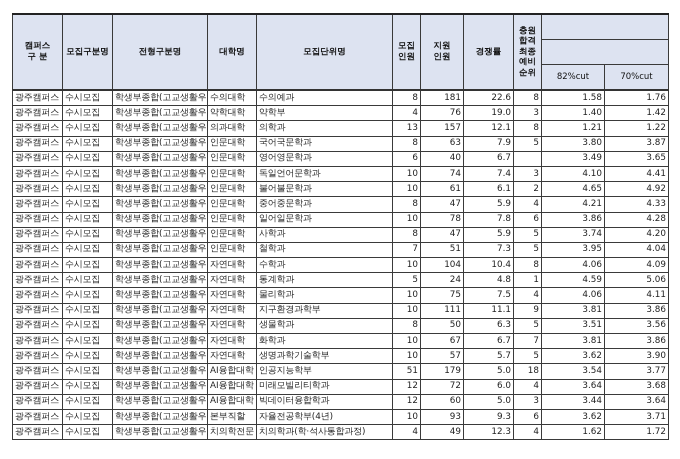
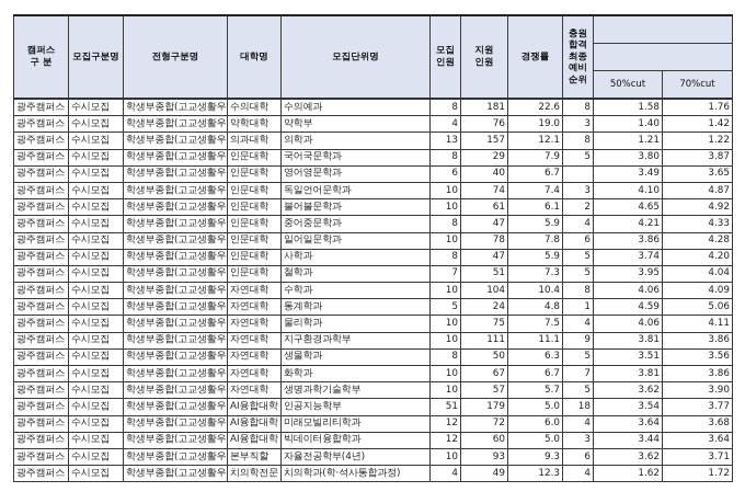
  캠퍼스 구 분	모집구분명	전형구분명	대학명	모집단위명	모집 인원	지원 인원	경쟁률	충원 합격 최종 예비 순위
- 82%cut	70%cut
+ 50%cut	70%cut
  광주캠퍼스	수시모집	학생부종합(고교생활우	수의대학	수의예과	8	181	22.6	8	1.58	1.76
  광주캠퍼스	수시모집	학생부종합(고교생활우	약학대학	약학부	4	76	19.0	3	1.40	1.42
  광주캠퍼스	수시모집	학생부종합(고교생활우	의과대학	의학과	13	157	12.1	8	1.21	1.22
- 광주캠퍼스	수시모집	학생부종합(고교생활우	인문대학	국어국문학과	8	63	7.9	5	3.80	3.87
+ 광주캠퍼스	수시모집	학생부종합(고교생활우	인문대학	국어국문학과	8	29	7.9	5	3.80	3.87
  광주캠퍼스	수시모집	학생부종합(고교생활우	인문대학	영어영문학과	6	40	6.7		3.49	3.65
- 광주캠퍼스	수시모집	학생부종합(고교생활우	인문대학	독일언어문학과	10	74	7.4	3	4.10	4.41
+ 광주캠퍼스	수시모집	학생부종합(고교생활우	인문대학	독일언어문학과	10	74	7.4	3	4.10	4.87
  광주캠퍼스	수시모집	학생부종합(고교생활우	인문대학	불어불문학과	10	61	6.1	2	4.65	4.92
  광주캠퍼스	수시모집	학생부종합(고교생활우	인문대학	중어중문학과	8	47	5.9	4	4.21	4.33
  광주캠퍼스	수시모집	학생부종합(고교생활우	인문대학	일어일문학과	10	78	7.8	6	3.86	4.28
  광주캠퍼스	수시모집	학생부종합(고교생활우	인문대학	사학과	8	47	5.9	5	3.74	4.20
  광주캠퍼스	수시모집	학생부종합(고교생활우	인문대학	철학과	7	51	7.3	5	3.95	4.04
  광주캠퍼스	수시모집	학생부종합(고교생활우	자연대학	수학과	10	104	10.4	8	4.06	4.09
  광주캠퍼스	수시모집	학생부종합(고교생활우	자연대학	통계학과	5	24	4.8	1	4.59	5.06
  광주캠퍼스	수시모집	학생부종합(고교생활우	자연대학	물리학과	10	75	7.5	4	4.06	4.11
  광주캠퍼스	수시모집	학생부종합(고교생활우	자연대학	지구환경과학부	10	111	11.1	9	3.81	3.86
  광주캠퍼스	수시모집	학생부종합(고교생활우	자연대학	생물학과	8	50	6.3	5	3.51	3.56
  광주캠퍼스	수시모집	학생부종합(고교생활우	자연대학	화학과	10	67	6.7	7	3.81	3.86
  광주캠퍼스	수시모집	학생부종합(고교생활우	자연대학	생명과학기술학부	10	57	5.7	5	3.62	3.90
  광주캠퍼스	수시모집	학생부종합(고교생활우	AI융합대학	인공지능학부	51	179	5.0	18	3.54	3.77
  광주캠퍼스	수시모집	학생부종합(고교생활우	AI융합대학	미래모빌리티학과	12	72	6.0	4	3.64	3.68
  광주캠퍼스	수시모집	학생부종합(고교생활우	AI융합대학	빅데이터융합학과	12	60	5.0	3	3.44	3.64
  광주캠퍼스	수시모집	학생부종합(고교생활우	본부직할	자율전공학부(4년)	10	93	9.3	6	3.62	3.71
  광주캠퍼스	수시모집	학생부종합(고교생활우	치의학전문	치의학과(학·석사통합과정)	4	49	12.3	4	1.62	1.72
